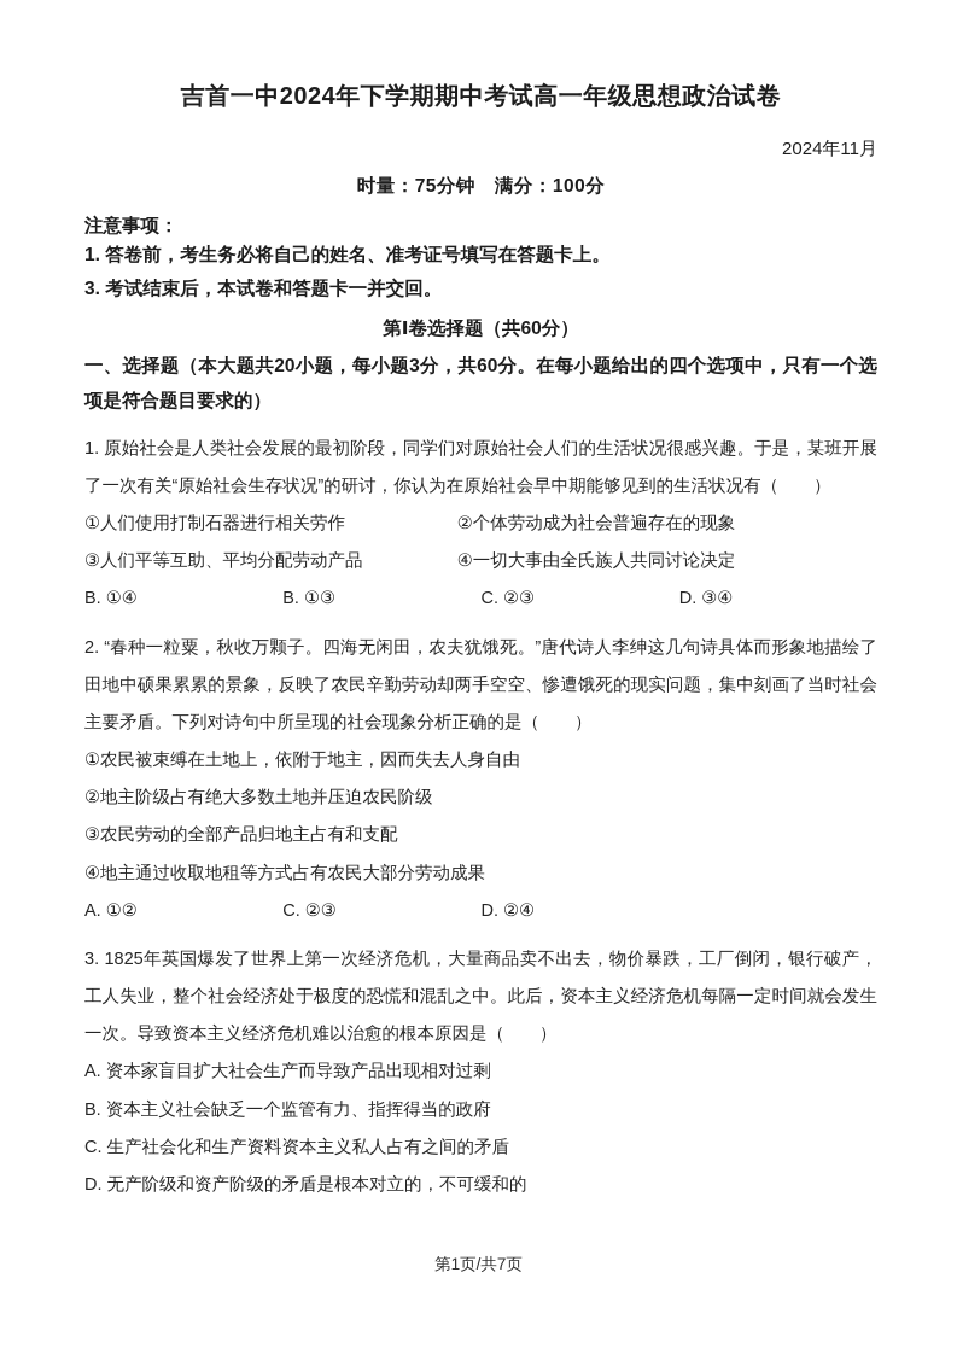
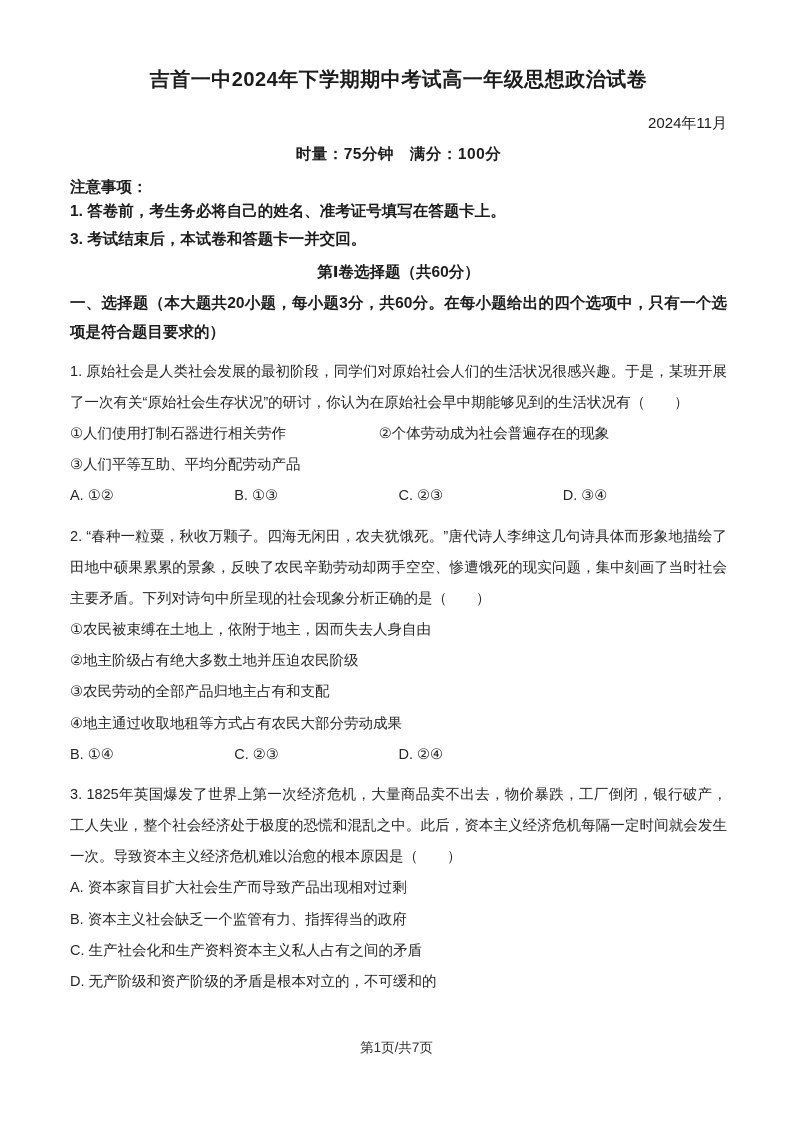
  吉首一中2024年下学期期中考试高一年级思想政治试卷
  2024年11月
  时量：75分钟 满分：100分
  注意事项：
  1. 答卷前，考生务必将自己的姓名、准考证号填写在答题卡上。
  3. 考试结束后，本试卷和答题卡一并交回。
  第Ⅰ卷选择题（共60分）
  一、选择题（本大题共20小题，每小题3分，共60分。在每小题给出的四个选项中，只有一个选项是符合题目要求的）
  1. 原始社会是人类社会发展的最初阶段，同学们对原始社会人们的生活状况很感兴趣。于是，某班开展了一次有关“原始社会生存状况”的研讨，你认为在原始社会早中期能够见到的生活状况有（ ）
  ①人们使用打制石器进行相关劳作
  ②个体劳动成为社会普遍存在的现象
  ③人们平等互助、平均分配劳动产品
- ④一切大事由全氏族人共同讨论决定
- B. ①④
+ A. ①②
  B. ①③
  C. ②③
  D. ③④
  2. “春种一粒粟，秋收万颗子。四海无闲田，农夫犹饿死。”唐代诗人李绅这几句诗具体而形象地描绘了田地中硕果累累的景象，反映了农民辛勤劳动却两手空空、惨遭饿死的现实问题，集中刻画了当时社会主要矛盾。下列对诗句中所呈现的社会现象分析正确的是（ ）
  ①农民被束缚在土地上，依附于地主，因而失去人身自由
  ②地主阶级占有绝大多数土地并压迫农民阶级
  ③农民劳动的全部产品归地主占有和支配
  ④地主通过收取地租等方式占有农民大部分劳动成果
- A. ①②
+ B. ①④
  C. ②③
  D. ②④
  3. 1825年英国爆发了世界上第一次经济危机，大量商品卖不出去，物价暴跌，工厂倒闭，银行破产，工人失业，整个社会经济处于极度的恐慌和混乱之中。此后，资本主义经济危机每隔一定时间就会发生一次。导致资本主义经济危机难以治愈的根本原因是（ ）
  A. 资本家盲目扩大社会生产而导致产品出现相对过剩
  B. 资本主义社会缺乏一个监管有力、指挥得当的政府
  C. 生产社会化和生产资料资本主义私人占有之间的矛盾
  D. 无产阶级和资产阶级的矛盾是根本对立的，不可缓和的
  第1页/共7页
